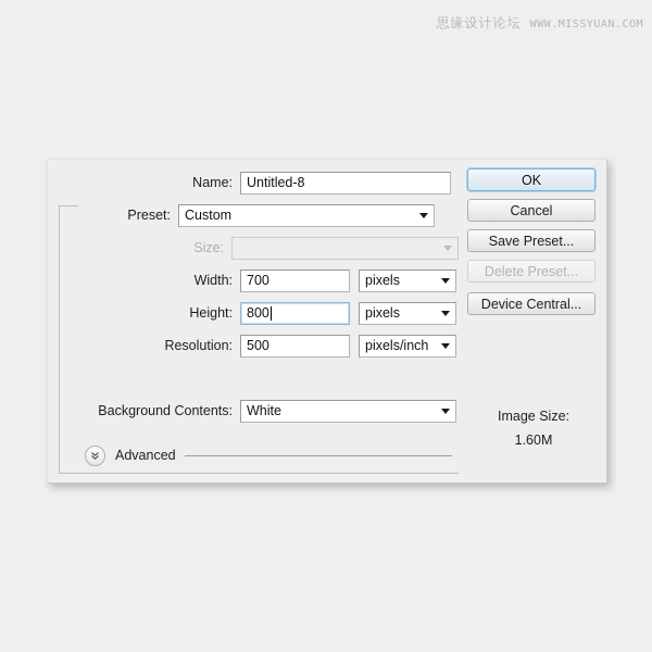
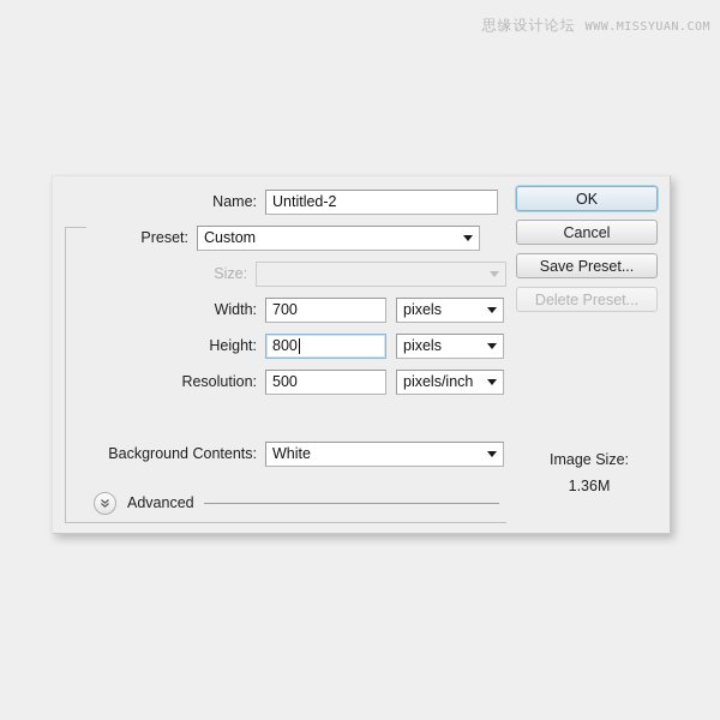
  思缘设计论坛 WWW.MISSYUAN.COM
  Name:
- Untitled-8
+ Untitled-2
  Preset:
  Custom
  Size:
  Width:
  700
  pixels
  Height:
  800
  pixels
  Resolution:
  500
  pixels/inch
  Background Contents:
  White
  Advanced
  OK
  Cancel
  Save Preset...
  Delete Preset...
- Device Central...
  Image Size:
- 1.60M
+ 1.36M
